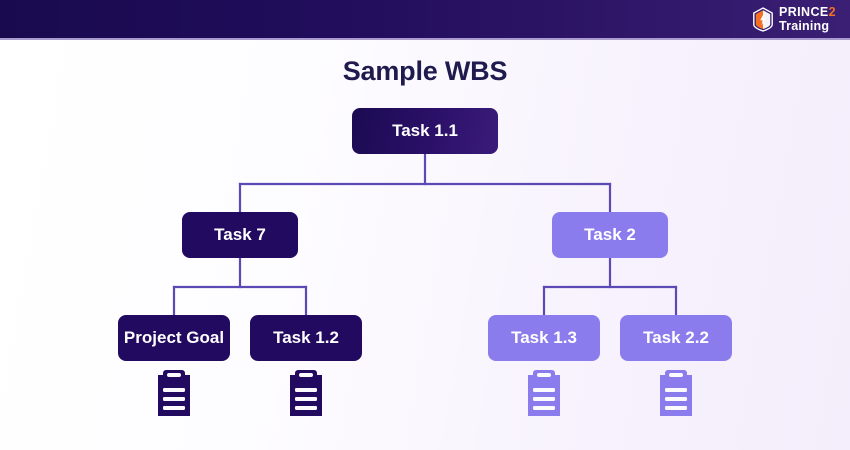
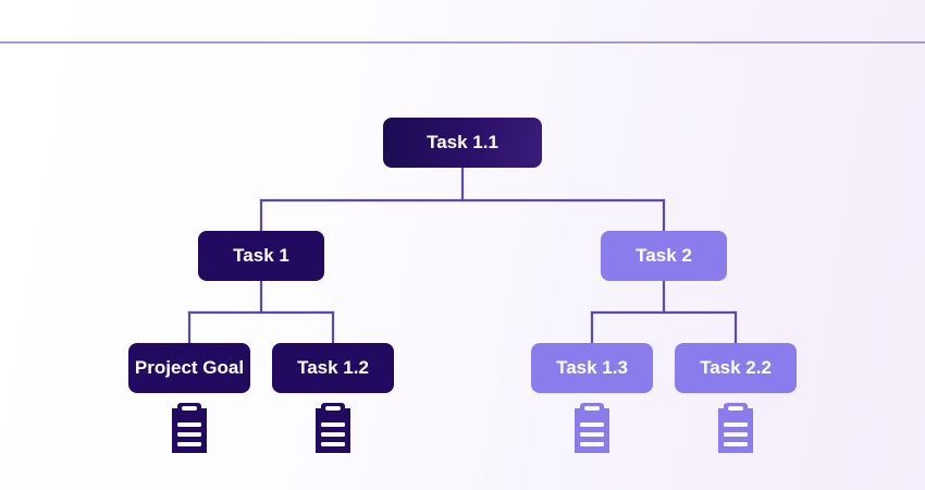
- PRINCE2
- Training
- Sample WBS
  Task 1.1
- Task 7
+ Task 1
  Task 2
  Project Goal
  Task 1.2
  Task 1.3
  Task 2.2
